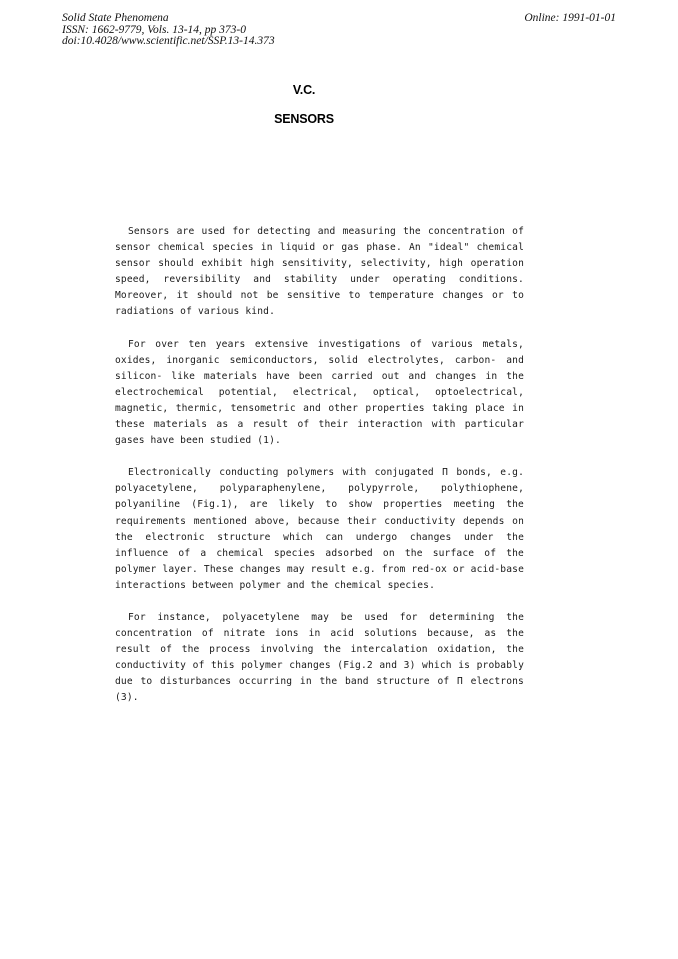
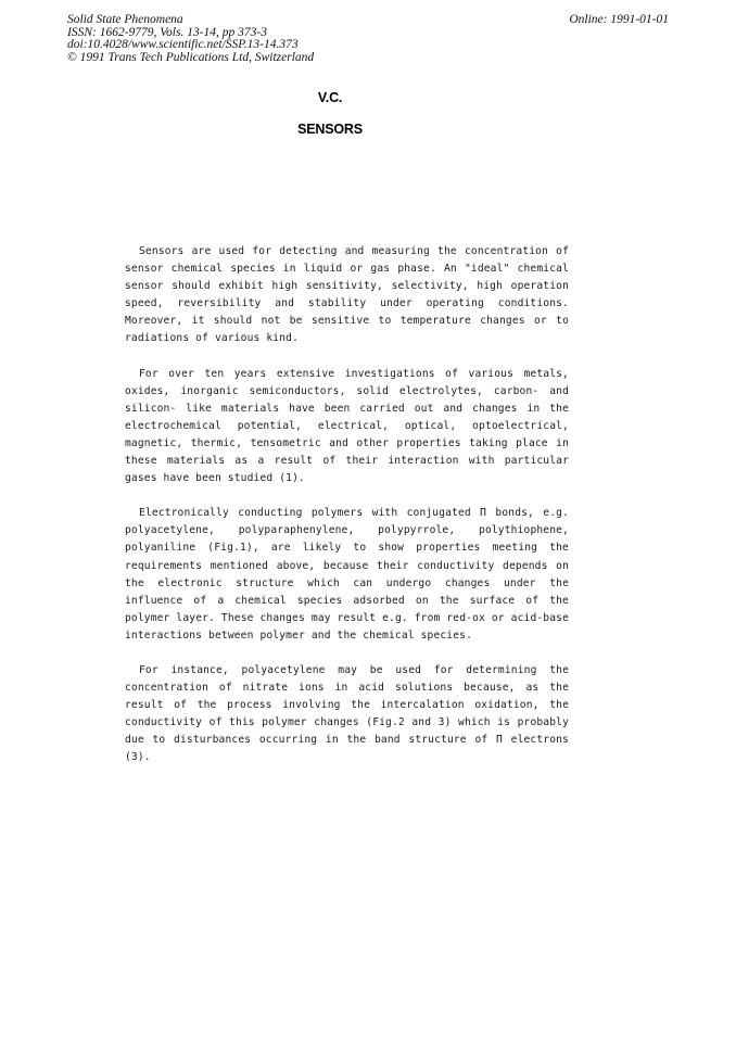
  Solid State Phenomena
- ISSN: 1662-9779, Vols. 13-14, pp 373-0
+ ISSN: 1662-9779, Vols. 13-14, pp 373-3
  doi:10.4028/www.scientific.net/SSP.13-14.373
+ © 1991 Trans Tech Publications Ltd, Switzerland
  Online: 1991-01-01
  V.C.
  SENSORS
  Sensors are used for detecting and measuring the concentration of sensor chemical species in liquid or gas phase. An "ideal" chemical sensor should exhibit high sensitivity, selectivity, high operation speed, reversibility and stability under operating conditions. Moreover, it should not be sensitive to temperature changes or to radiations of various kind.
  For over ten years extensive investigations of various metals, oxides, inorganic semiconductors, solid electrolytes, carbon- and silicon- like materials have been carried out and changes in the electrochemical potential, electrical, optical, optoelectrical, magnetic, thermic, tensometric and other properties taking place in these materials as a result of their interaction with particular gases have been studied (1).
  Electronically conducting polymers with conjugated Π bonds, e.g. polyacetylene, polyparaphenylene, polypyrrole, polythiophene, polyaniline (Fig.1), are likely to show properties meeting the requirements mentioned above, because their conductivity depends on the electronic structure which can undergo changes under the influence of a chemical species adsorbed on the surface of the polymer layer. These changes may result e.g. from red-ox or acid-base interactions between polymer and the chemical species.
  For instance, polyacetylene may be used for determining the concentration of nitrate ions in acid solutions because, as the result of the process involving the intercalation oxidation, the conductivity of this polymer changes (Fig.2 and 3) which is probably due to disturbances occurring in the band structure of Π electrons (3).
